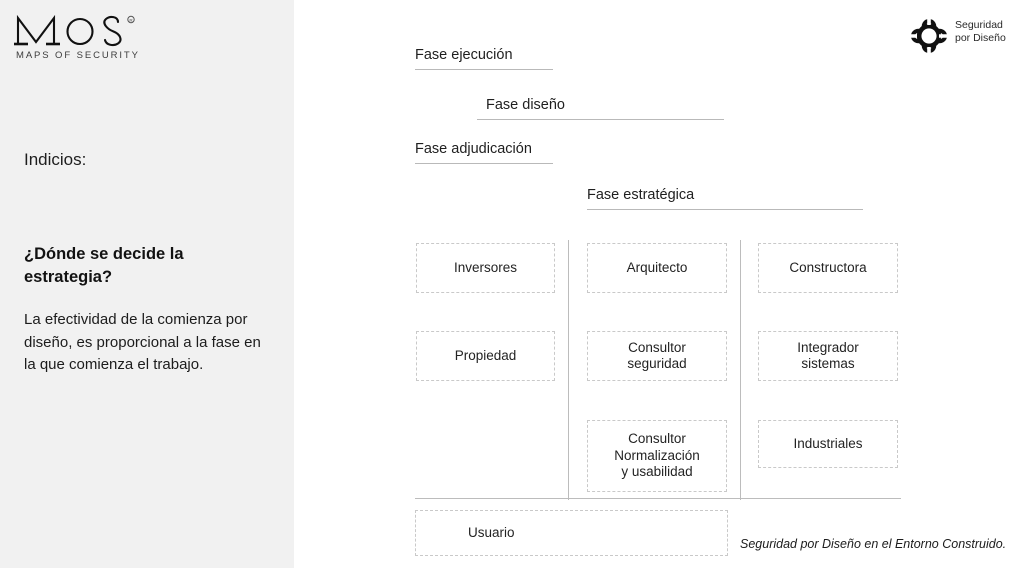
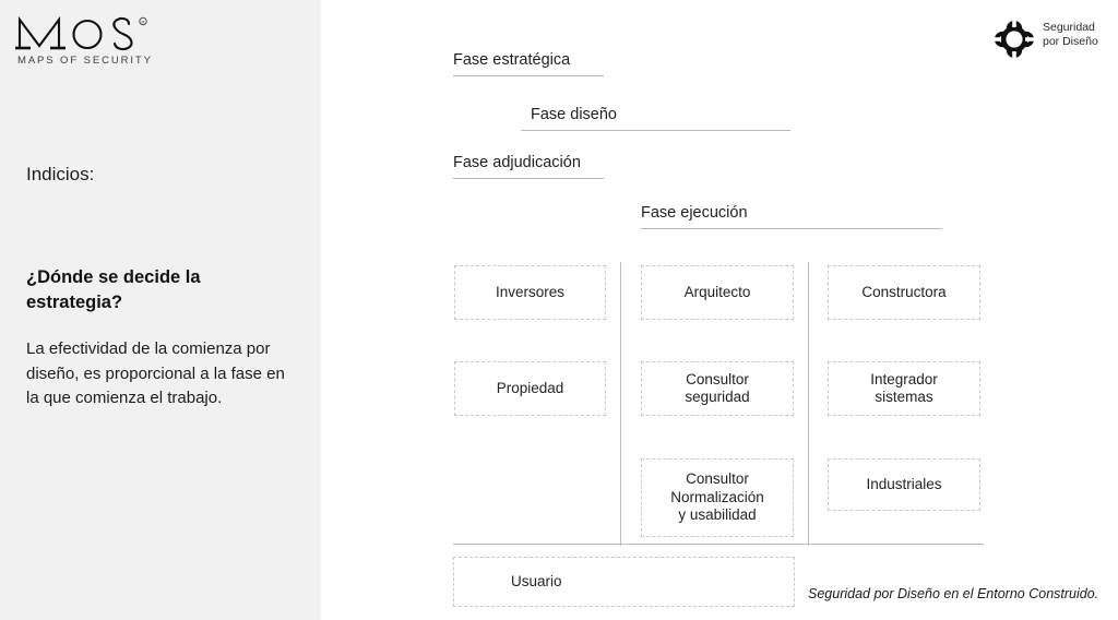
  MAPS OF SECURITY
  Indicios:
  ¿Dónde se decide la estrategia?
  La efectividad de la comienza por diseño, es proporcional a la fase en la que comienza el trabajo.
  Seguridad
  por Diseño
- Fase ejecución
+ Fase estratégica
  Fase diseño
  Fase adjudicación
- Fase estratégica
+ Fase ejecución
  Inversores
  Propiedad
  Arquitecto
  Consultor
  seguridad
  Consultor
  Normalización
  y usabilidad
  Constructora
  Integrador
  sistemas
  Industriales
  Usuario
  Seguridad por Diseño en el Entorno Construido.
